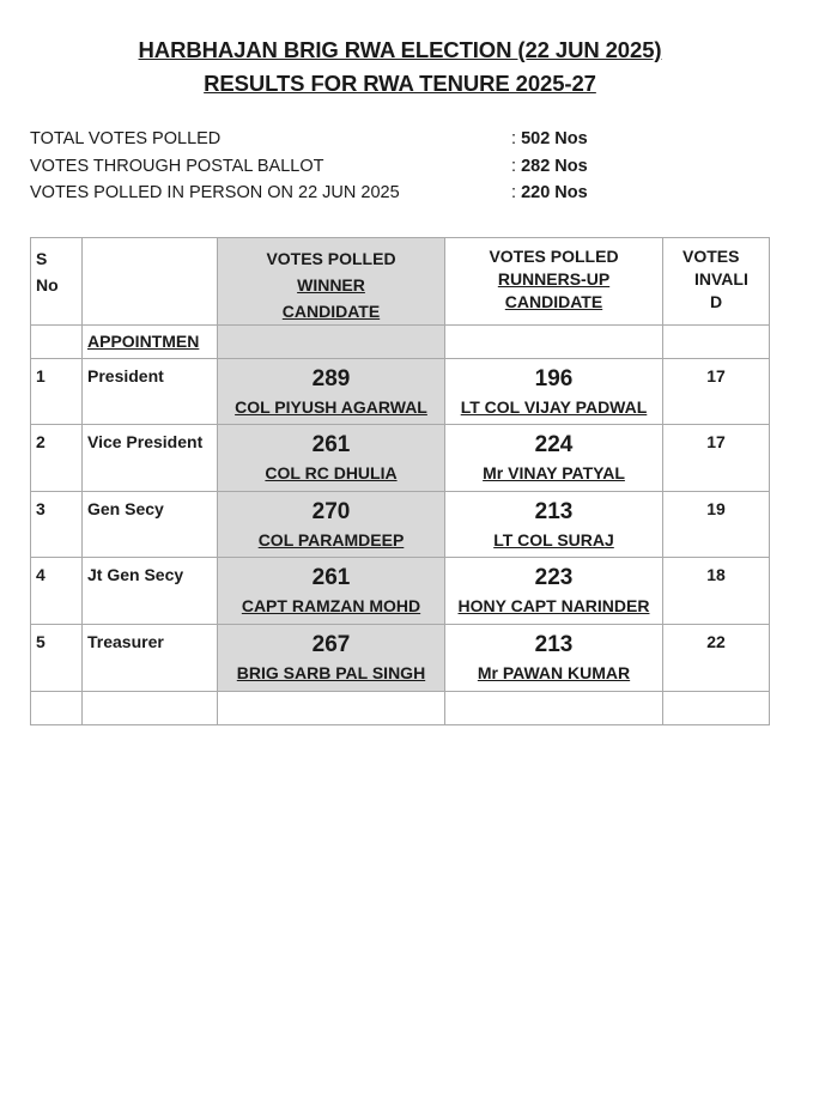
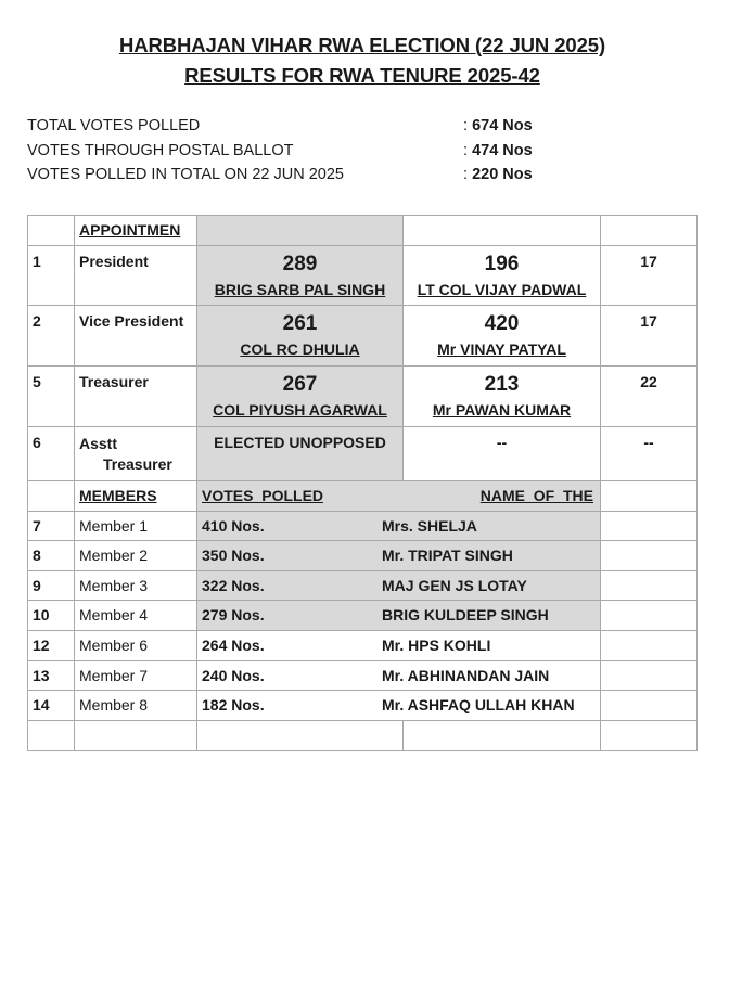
- HARBHAJAN BRIG RWA ELECTION (22 JUN 2025)
+ HARBHAJAN VIHAR RWA ELECTION (22 JUN 2025)
- RESULTS FOR RWA TENURE 2025-27
+ RESULTS FOR RWA TENURE 2025-42
  TOTAL VOTES POLLED
- : 502 Nos
+ : 674 Nos
  VOTES THROUGH POSTAL BALLOT
- : 282 Nos
+ : 474 Nos
- VOTES POLLED IN PERSON ON 22 JUN 2025
+ VOTES POLLED IN TOTAL ON 22 JUN 2025
  : 220 Nos
- SNo		VOTES POLLED WINNER CANDIDATE	VOTES POLLED RUNNERS-UP CANDIDATE	VOTES INVALI D
  	APPOINTMEN
- 1	President	289COL PIYUSH AGARWAL	196LT COL VIJAY PADWAL	17
+ 1	President	289BRIG SARB PAL SINGH	196LT COL VIJAY PADWAL	17
- 2	Vice President	261COL RC DHULIA	224Mr VINAY PATYAL	17
+ 2	Vice President	261COL RC DHULIA	420Mr VINAY PATYAL	17
- 3	Gen Secy	270COL PARAMDEEP	213LT COL SURAJ	19
- 4	Jt Gen Secy	261CAPT RAMZAN MOHD	223HONY CAPT NARINDER	18
- 5	Treasurer	267BRIG SARB PAL SINGH	213Mr PAWAN KUMAR	22
+ 5	Treasurer	267COL PIYUSH AGARWAL	213Mr PAWAN KUMAR	22
+ 6	Asstt Treasurer	ELECTED UNOPPOSED	--	--
+ 	MEMBERS	VOTES POLLED NAME OF THE
+ 7	Member 1	410 Nos. Mrs. SHELJA
+ 8	Member 2	350 Nos. Mr. TRIPAT SINGH
+ 9	Member 3	322 Nos. MAJ GEN JS LOTAY
+ 10	Member 4	279 Nos. BRIG KULDEEP SINGH
+ 12	Member 6	264 Nos. Mr. HPS KOHLI
+ 13	Member 7	240 Nos. Mr. ABHINANDAN JAIN
+ 14	Member 8	182 Nos. Mr. ASHFAQ ULLAH KHAN
